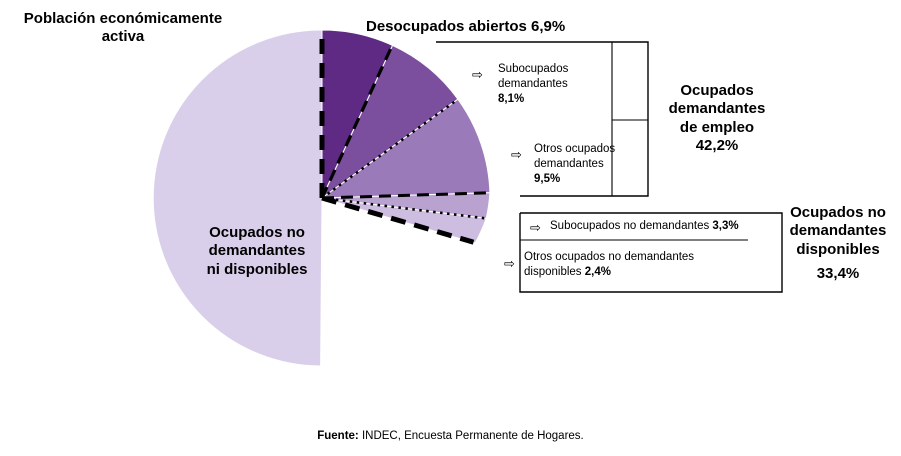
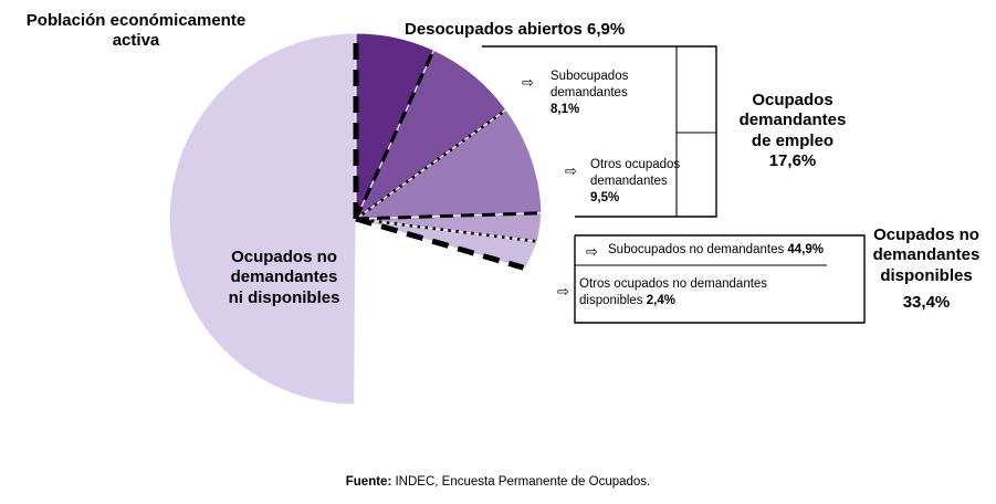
  Población económicamente activa
  Desocupados abiertos 6,9%
  Ocupados no
  demandantes
  ni disponibles
  Ocupados
  demandantes
  de empleo
- 42,2%
+ 17,6%
  Ocupados no
  demandantes
  disponibles
  33,4%
  ⇨
  Subocupados
  demandantes
  8,1%
  ⇨
  Otros ocupados
  demandantes
  9,5%
  ⇨
- Subocupados no demandantes 3,3%
+ Subocupados no demandantes 44,9%
  ⇨
  Otros ocupados no demandantes
  disponibles 2,4%
- Fuente: INDEC, Encuesta Permanente de Hogares.
+ Fuente: INDEC, Encuesta Permanente de Ocupados.
